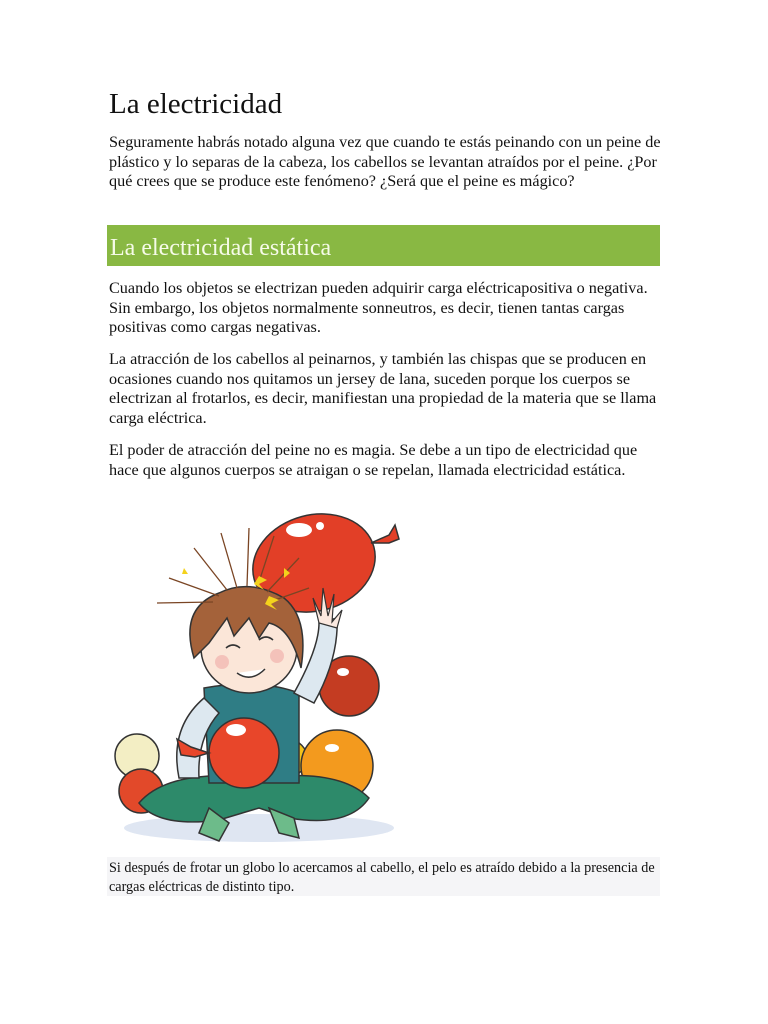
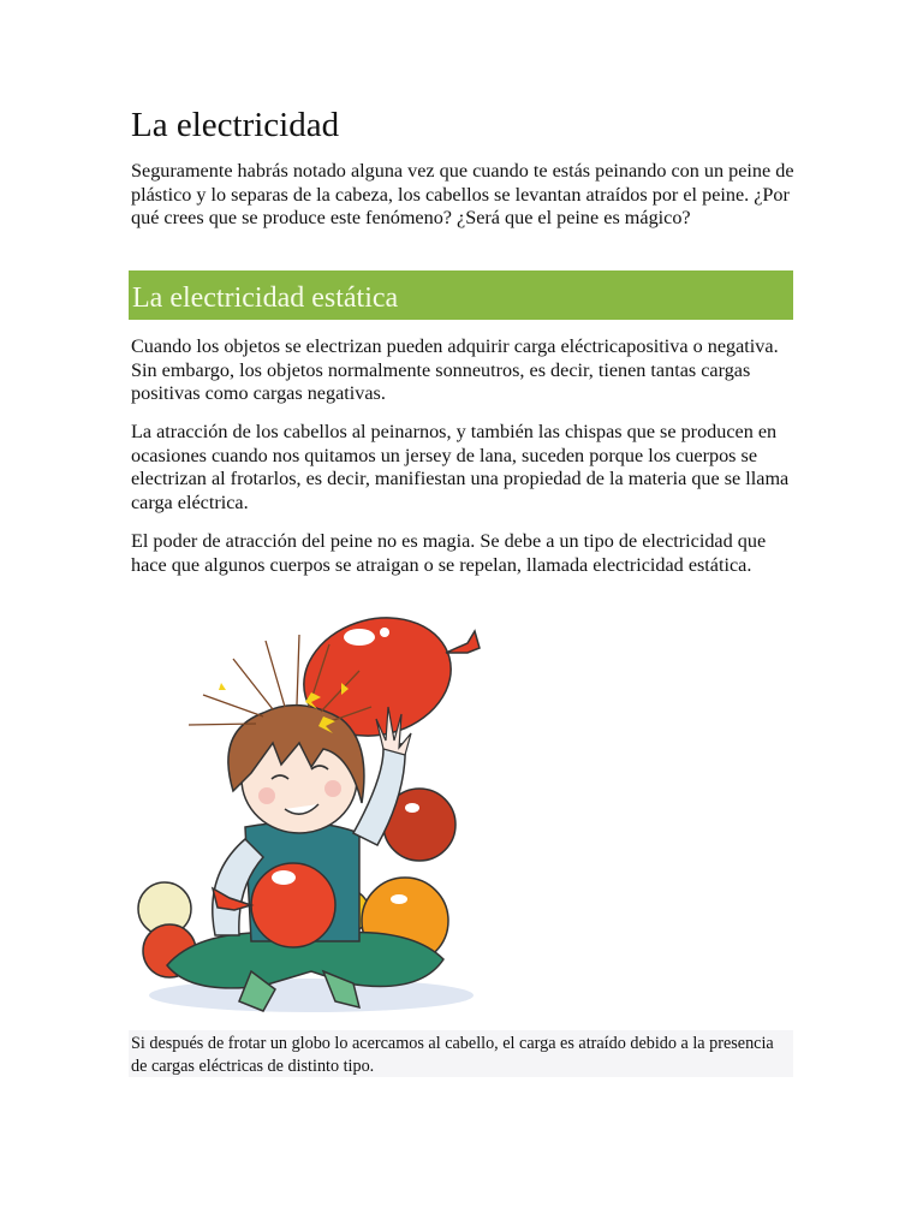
  La electricidad
  Seguramente habrás notado alguna vez que cuando te estás peinando con un peine de plástico y lo separas de la cabeza, los cabellos se levantan atraídos por el peine. ¿Por qué crees que se produce este fenómeno? ¿Será que el peine es mágico?
  La electricidad estática
  Cuando los objetos se electrizan pueden adquirir carga eléctricapositiva o negativa. Sin embargo, los objetos normalmente sonneutros, es decir, tienen tantas cargas positivas como cargas negativas.
  La atracción de los cabellos al peinarnos, y también las chispas que se producen en ocasiones cuando nos quitamos un jersey de lana, suceden porque los cuerpos se electrizan al frotarlos, es decir, manifiestan una propiedad de la materia que se llama carga eléctrica.
  El poder de atracción del peine no es magia. Se debe a un tipo de electricidad que hace que algunos cuerpos se atraigan o se repelan, llamada electricidad estática.
- Si después de frotar un globo lo acercamos al cabello, el pelo es atraído debido a la presencia de cargas eléctricas de distinto tipo.
+ Si después de frotar un globo lo acercamos al cabello, el carga es atraído debido a la presencia de cargas eléctricas de distinto tipo.
